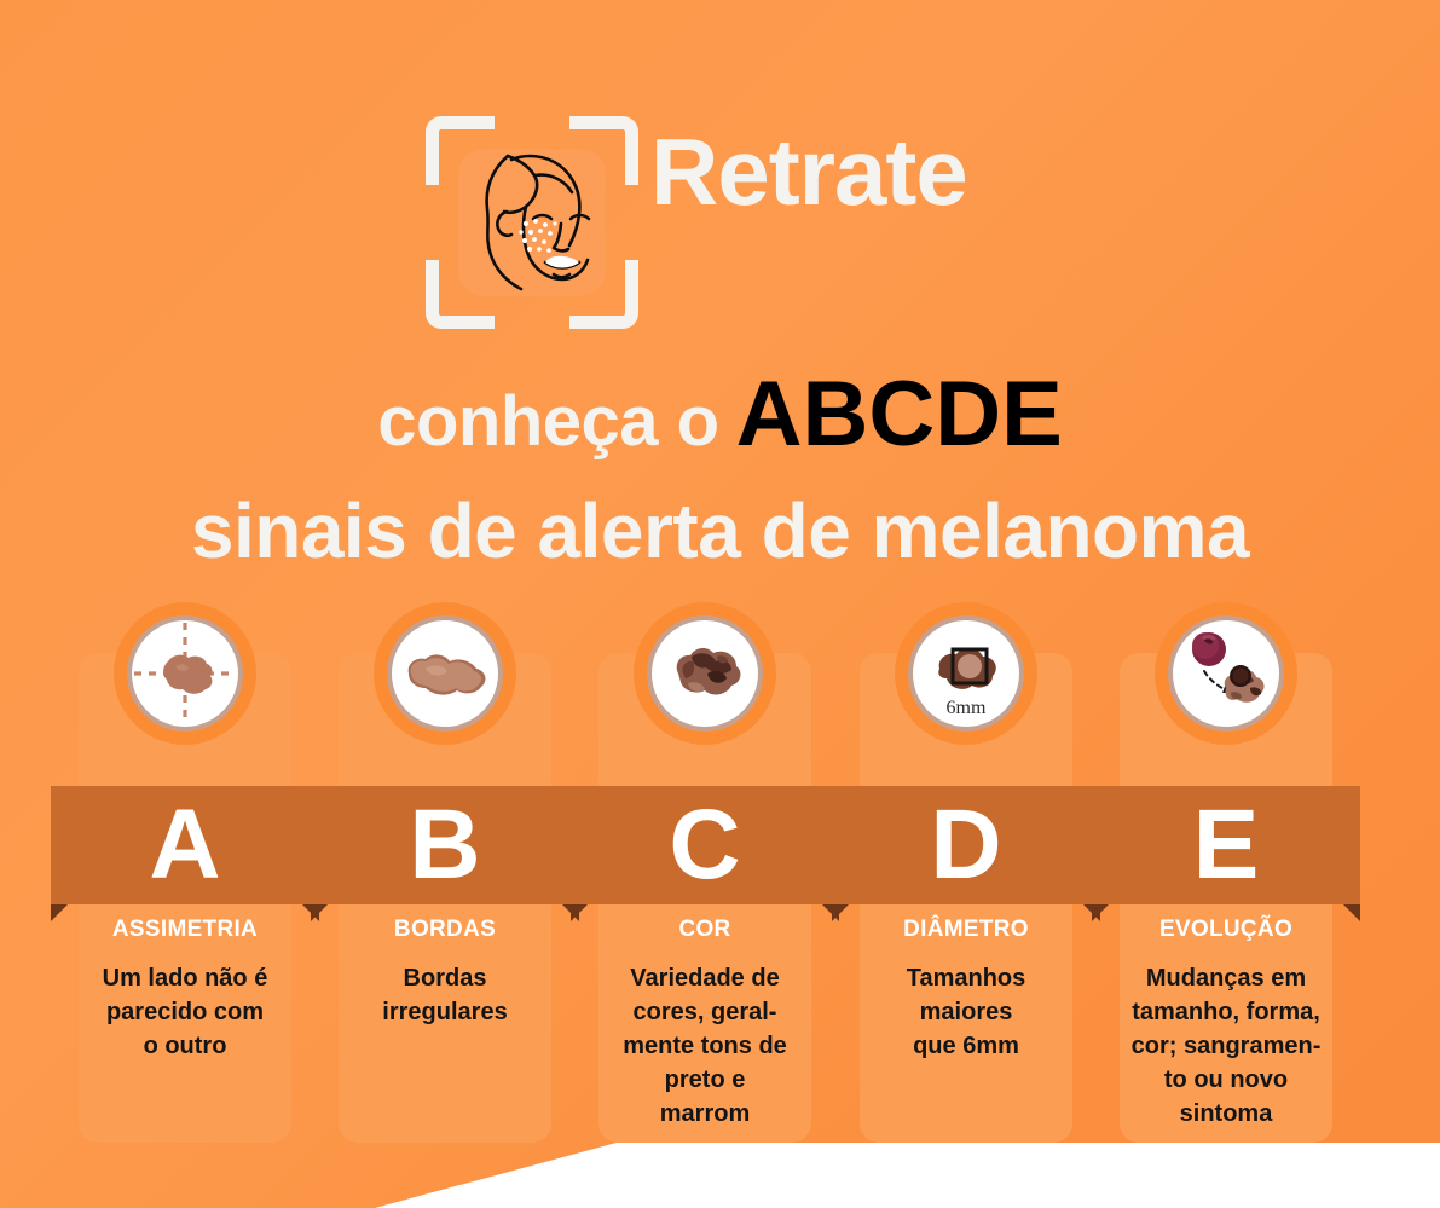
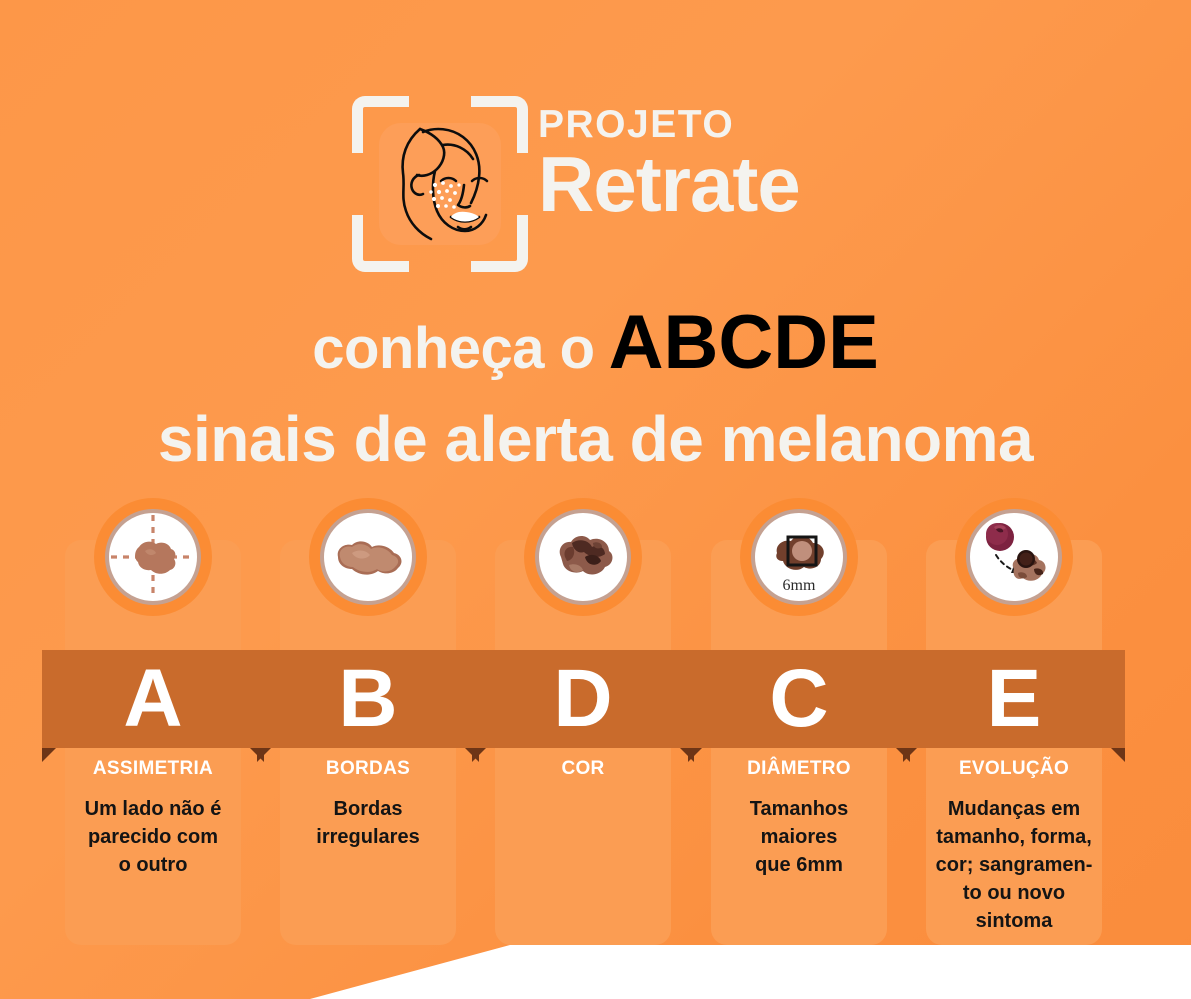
+ PROJETO
  Retrate
  conheça o ABCDE
  sinais de alerta de melanoma
  A
  ASSIMETRIA
  Um lado não é
  parecido com
  o outro
  B
  BORDAS
  Bordas
  irregulares
- C
+ D
  COR
- Variedade de
- cores, geral-
- mente tons de
- preto e
- marrom
  6mm
- D
+ C
  DIÂMETRO
  Tamanhos
  maiores
  que 6mm
  E
  EVOLUÇÃO
  Mudanças em
  tamanho, forma,
  cor; sangramen-
  to ou novo
  sintoma
